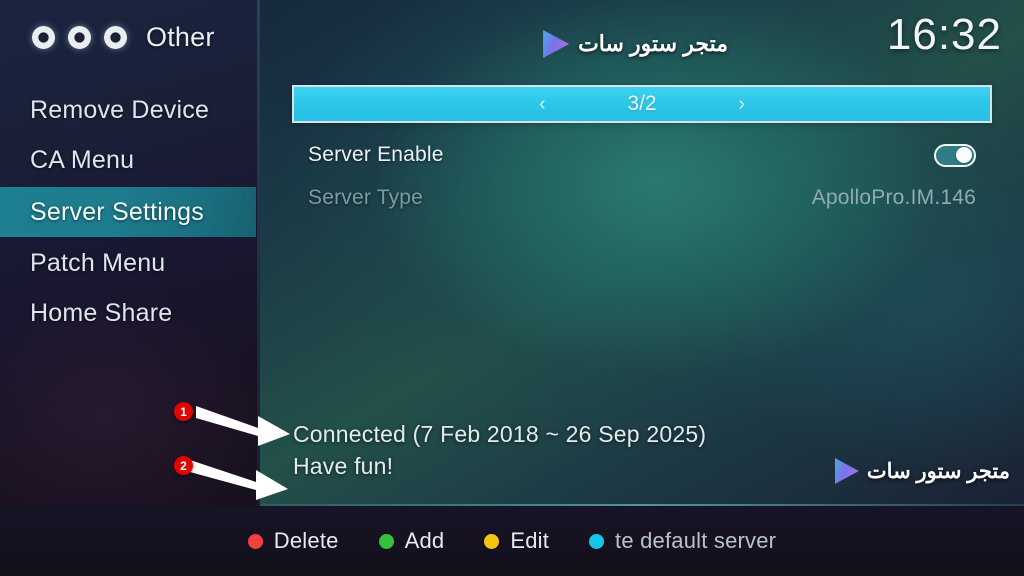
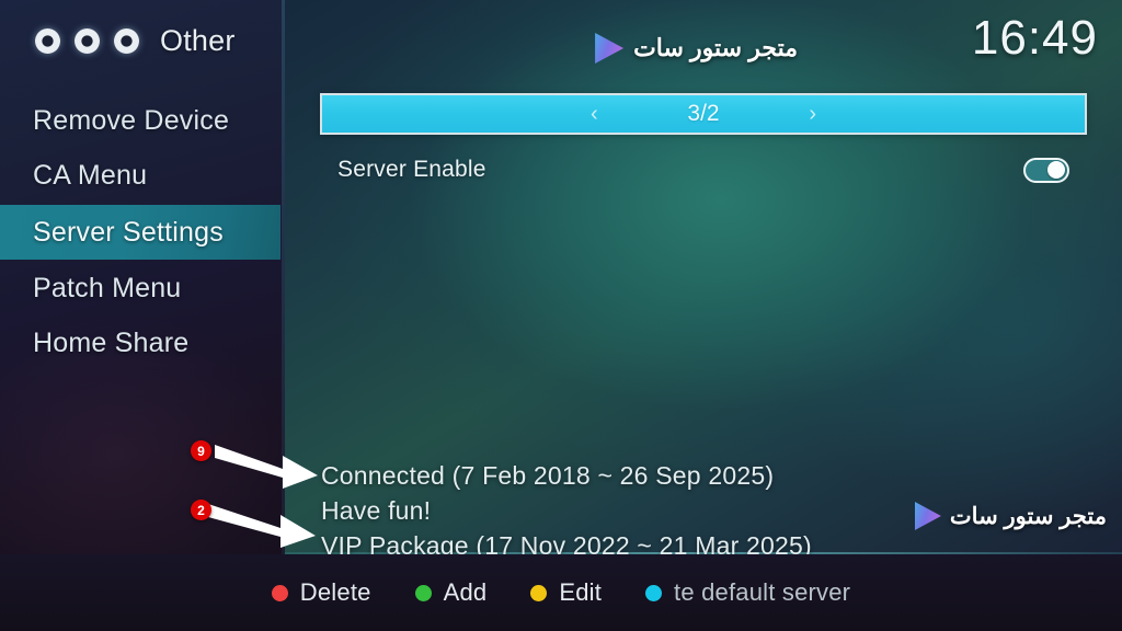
  متجر ستور سات
- 16:32
+ 16:49
  ‹
  3/2
  ›
  Server Enable
- Server Type
- ApolloPro.IM.146
  Connected (7 Feb 2018 ~ 26 Sep 2025)
  Have fun!
+ VIP Package (17 Nov 2022 ~ 21 Mar 2025)
  متجر ستور سات
  Other
  Remove Device
  CA Menu
  Server Settings
  Patch Menu
  Home Share
- 1
+ 9
  2
  Delete
  Add
  Edit
  te default server
